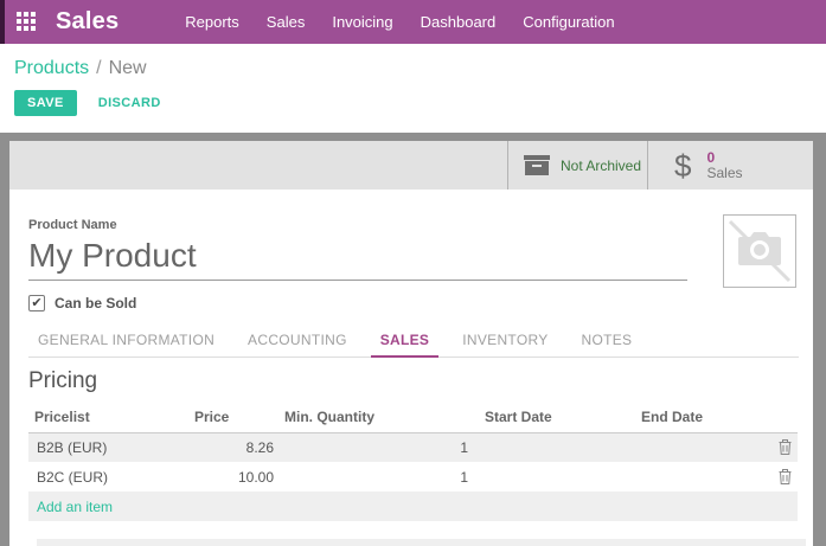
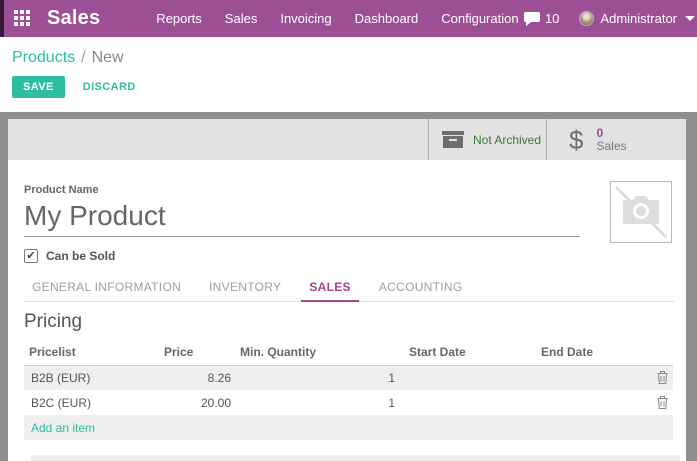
  Sales
  Reports
  Sales
  Invoicing
  Dashboard
  Configuration
+ 10
+ Administrator
  Products / New
  SAVE
  DISCARD
  Not Archived
  $
  0
  Sales
  Product Name
  My Product
  Can be Sold
  GENERAL INFORMATION
- ACCOUNTING
+ INVENTORY
  SALES
- INVENTORY
+ ACCOUNTING
- NOTES
  Pricing
  Pricelist	Price	Min. Quantity	Start Date	End Date
  B2B (EUR)	8.26	1
- B2C (EUR)	10.00	1
+ B2C (EUR)	20.00	1
  Add an item
